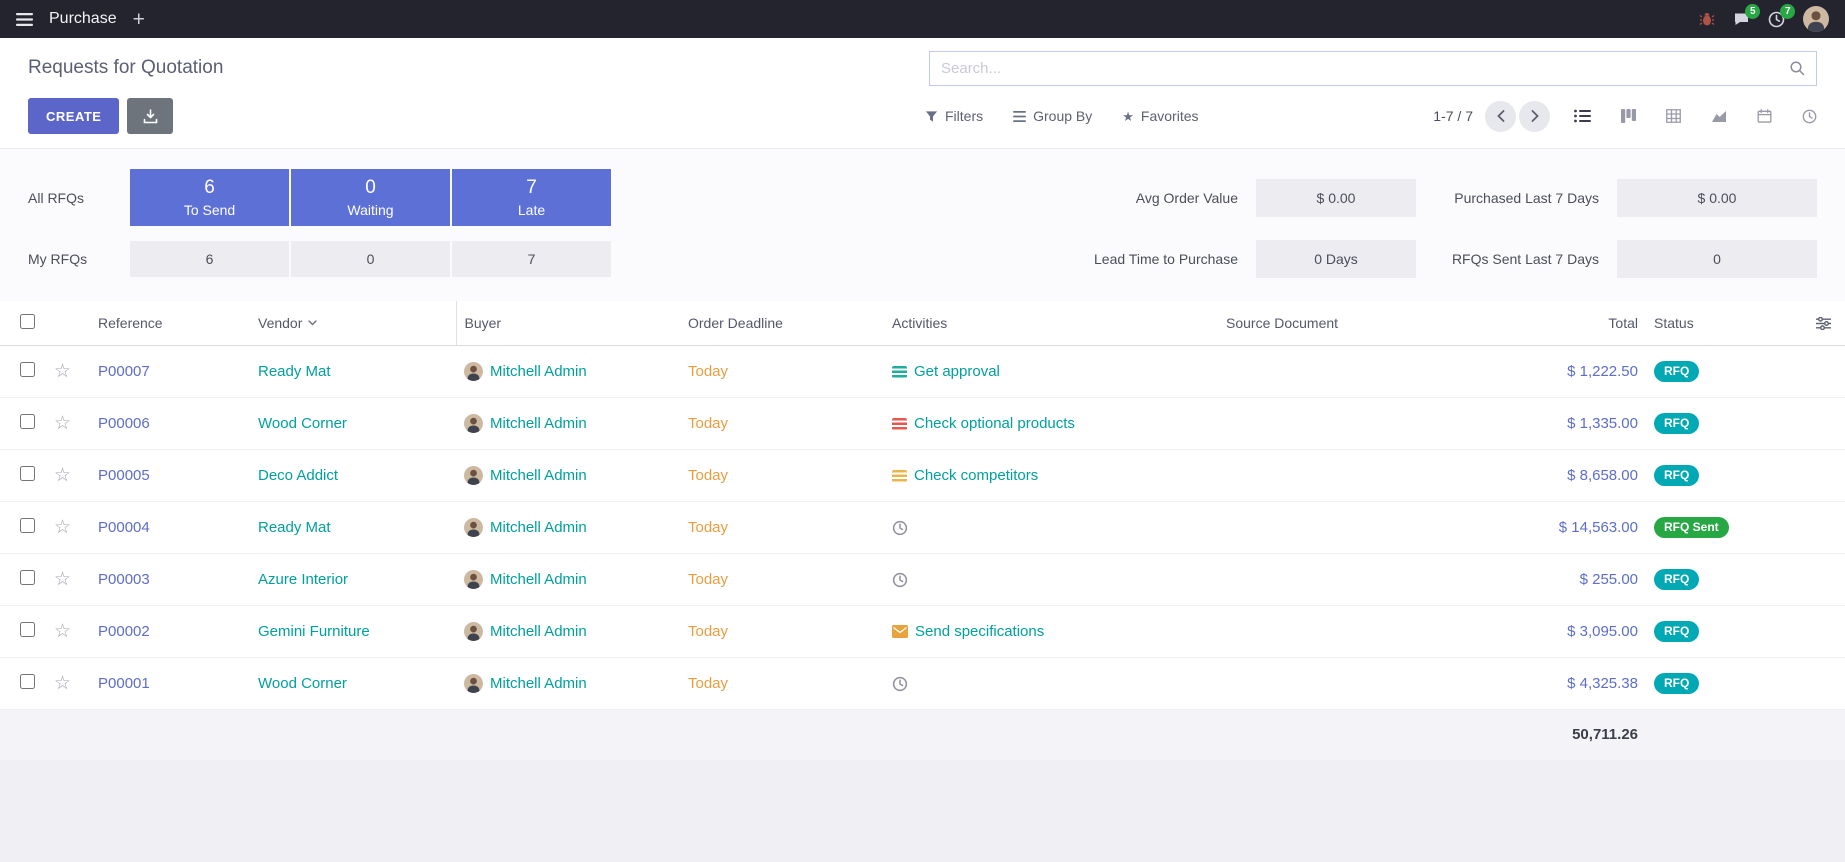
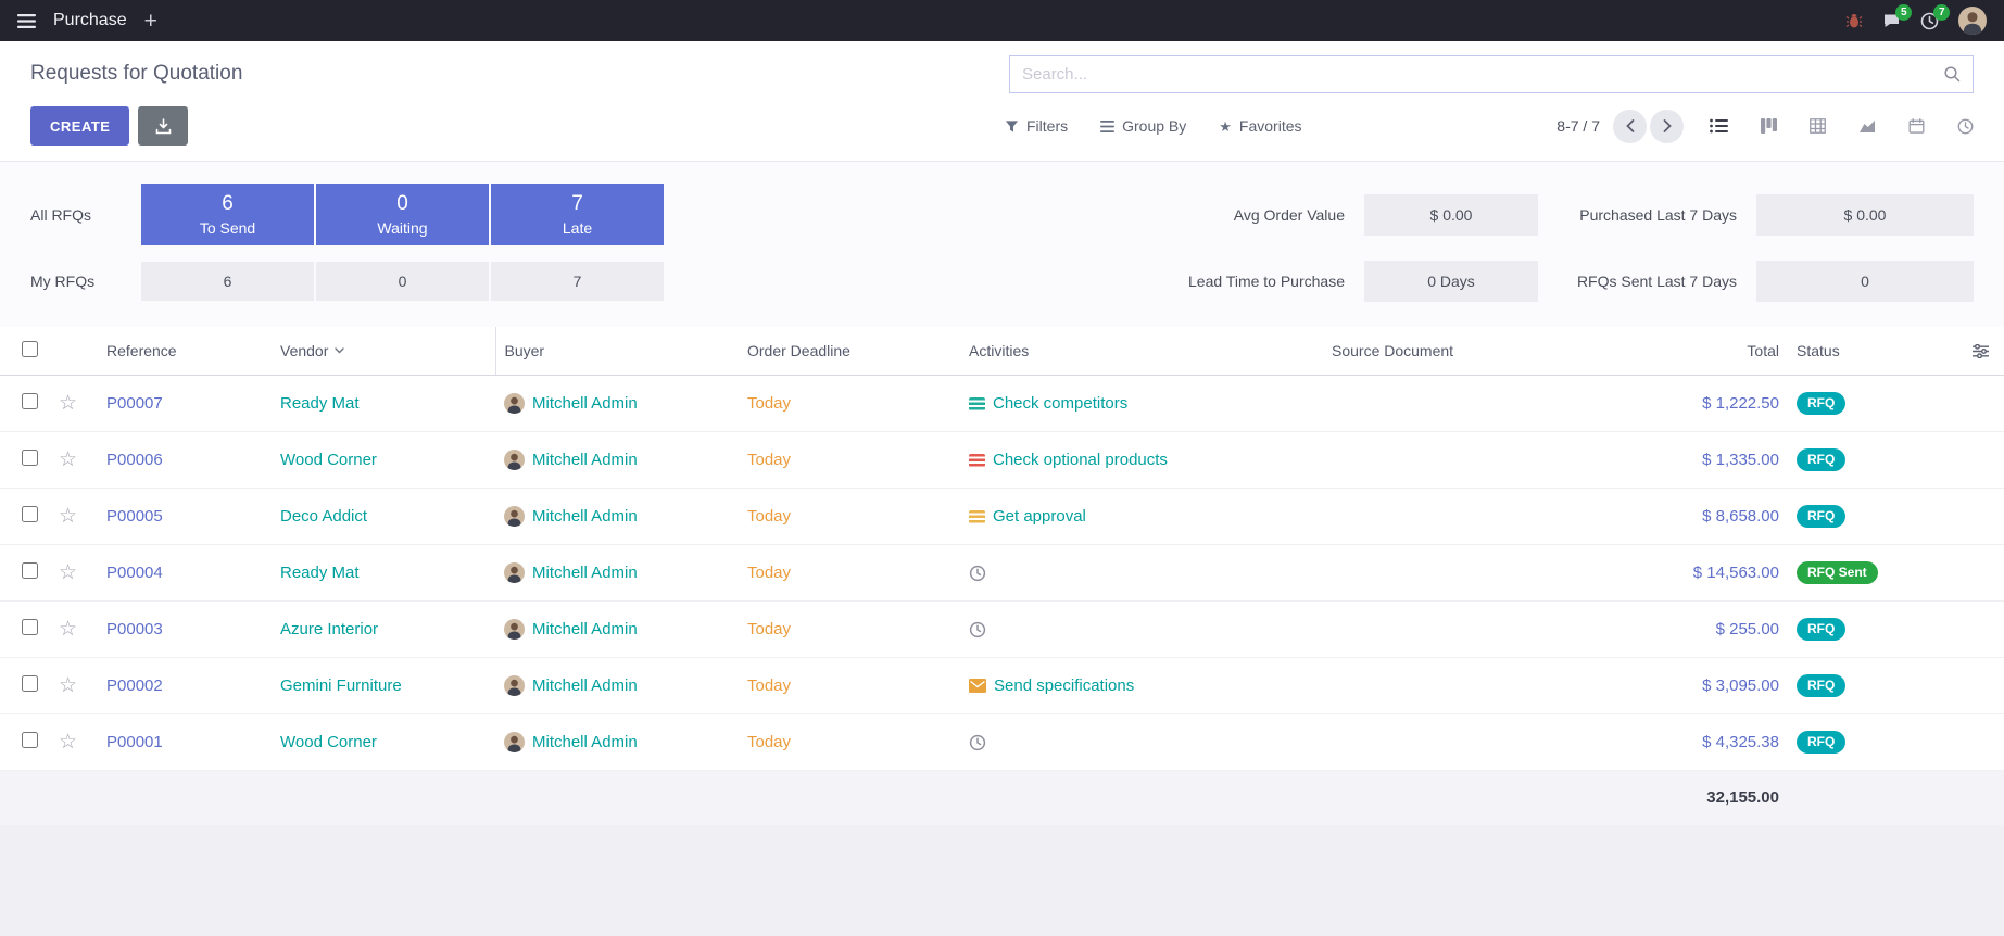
  Purchase
  +
  5
  7
  Requests for Quotation
  Search...
  CREATE
  Filters
  Group By
  ★
  Favorites
- 1-7 / 7
+ 8-7 / 7
  All RFQs
  6
  To Send
  0
  Waiting
  7
  Late
  My RFQs
  6
  0
  7
  Avg Order Value
  $ 0.00
  Purchased Last 7 Days
  $ 0.00
  Lead Time to Purchase
  0 Days
  RFQs Sent Last 7 Days
  0
  		Reference	Vendor	Buyer	Order Deadline	Activities	Source Document	Total	Status
- 	☆	P00007	Ready Mat	Mitchell Admin	Today	Get approval		$ 1,222.50	RFQ
+ 	☆	P00007	Ready Mat	Mitchell Admin	Today	Check competitors		$ 1,222.50	RFQ
  	☆	P00006	Wood Corner	Mitchell Admin	Today	Check optional products		$ 1,335.00	RFQ
- 	☆	P00005	Deco Addict	Mitchell Admin	Today	Check competitors		$ 8,658.00	RFQ
+ 	☆	P00005	Deco Addict	Mitchell Admin	Today	Get approval		$ 8,658.00	RFQ
  	☆	P00004	Ready Mat	Mitchell Admin	Today			$ 14,563.00	RFQ Sent
  	☆	P00003	Azure Interior	Mitchell Admin	Today			$ 255.00	RFQ
  	☆	P00002	Gemini Furniture	Mitchell Admin	Today	Send specifications		$ 3,095.00	RFQ
  	☆	P00001	Wood Corner	Mitchell Admin	Today			$ 4,325.38	RFQ
- 	50,711.26
+ 	32,155.00
